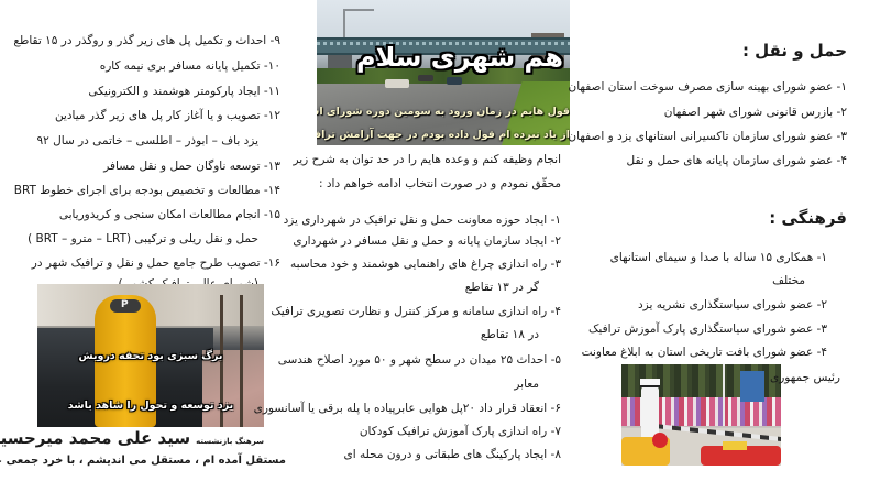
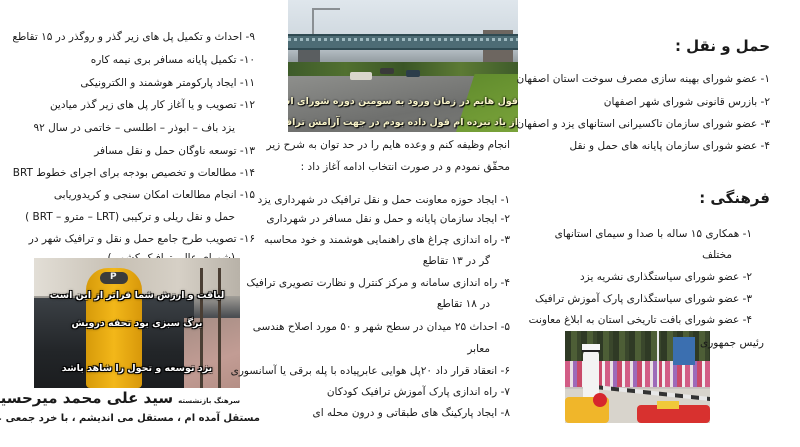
  ۹- احداث و تکمیل پل های زیر گذر و روگذر در ۱۵ تقاطع
  ۱۰- تکمیل پایانه مسافر بری نیمه کاره
  ۱۱- ایجاد پارکومتر هوشمند و الکترونیکی
  ۱۲- تصویب و یا آغاز کار پل های زیر گذر میادین
  یزد باف – ابوذر – اطلسی – خاتمی در سال ۹۲
  ۱۳- توسعه ناوگان حمل و نقل مسافر
  ۱۴- مطالعات و تخصیص بودجه برای اجرای خطوط BRT
  ۱۵- انجام مطالعات امکان سنجی و کریدوریابی
  حمل و نقل ریلی و ترکیبی (LRT – مترو – BRT )
  ۱۶- تصویب طرح جامع حمل و نقل و ترافیک شهر در
  P
+ لیاقت و ارزش شما فراتر از این است
  برگ سبزی بود تحفه درویش
  یزد توسعه و تحول را شاهد باشد
  سرهنگ بازنشسته سید علی محمد میرحسی
  مستقل آمده ام ، مستقل می اندیشم ، با خرد جمعی
- هم شهری سلام
  قول هایم در زمان ورود به سومین دوره شورای ا
  از یاد نبرده ام قول داده بودم در جهت آرامش تراف
  انجام وظیفه کنم و وعده هایم را در حد توان به شرح زیر
- محقّق نمودم و در صورت انتخاب ادامه خواهم داد :
+ محقّق نمودم و در صورت انتخاب ادامه آغاز داد :
  ۱- ایجاد حوزه معاونت حمل و نقل ترافیک در شهرداری یزد
  ۲- ایجاد سازمان پایانه و حمل و نقل مسافر در شهرداری
  ۳- راه اندازی چراغ های راهنمایی هوشمند و خود محاسبه
  گر در ۱۳ تقاطع
  ۴- راه اندازی سامانه و مرکز کنترل و نظارت تصویری ترافیک
  در ۱۸ تقاطع
  ۵- احداث ۲۵ میدان در سطح شهر و ۵۰ مورد اصلاح هندسی
  معابر
  ۶- انعقاد قرار داد ۲۰پل هوایی عابرپیاده با پله برقی یا آسانسوری
  ۷- راه اندازی پارک آموزش ترافیک کودکان
  ۸- ایجاد پارکینگ های طبقاتی و درون محله ای
  حمل و نقل :
  ۱- عضو شورای بهینه سازی مصرف سوخت استان اصفهان
  ۲- بازرس قانونی شورای شهر اصفهان
  ۳- عضو شورای سازمان تاکسیرانی استانهای یزد و اصفهان
  ۴- عضو شورای سازمان پایانه های حمل و نقل
  فرهنگی :
  ۱- همکاری ۱۵ ساله با صدا و سیمای استانهای
  مختلف
  ۲- عضو شورای سیاستگذاری نشریه یزد
  ۳- عضو شورای سیاستگذاری پارک آموزش ترافیک
  ۴- عضو شورای بافت تاریخی استان به ابلاغ معاونت
  رئیس جمهوری
